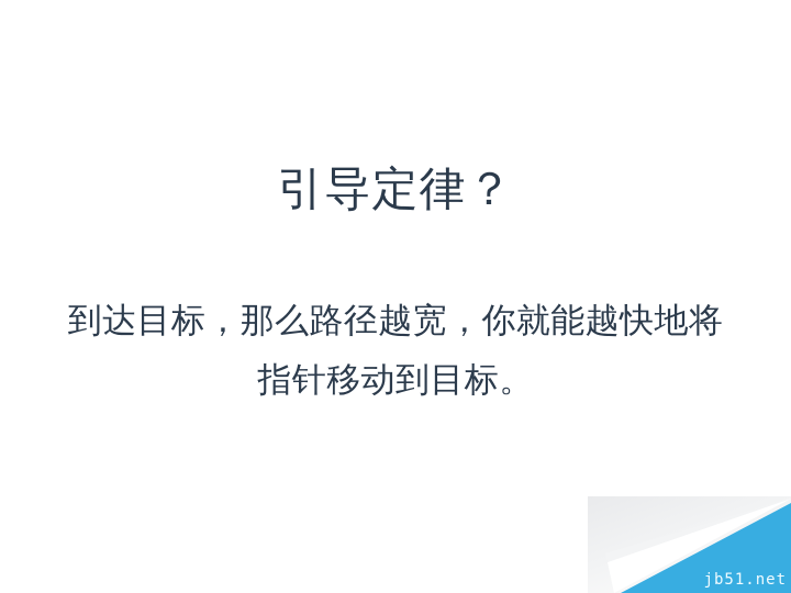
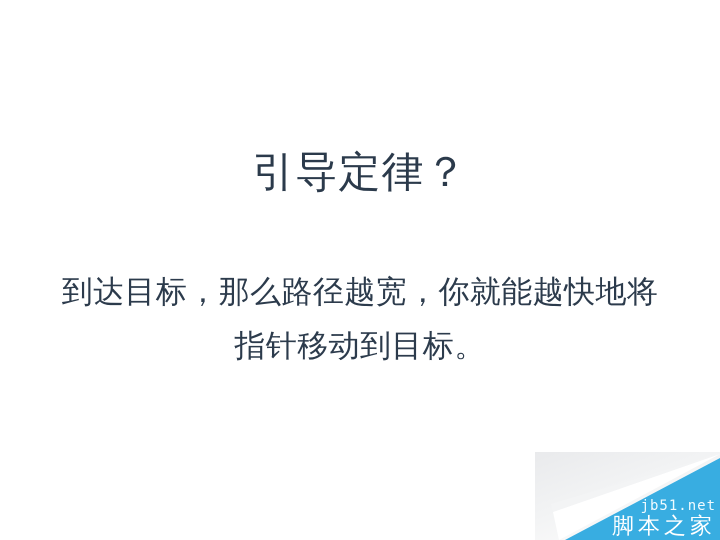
  引导定律？
  到达目标，那么路径越宽，你就能越快地将
  指针移动到目标。
  jb51.net
+ 脚本之家
